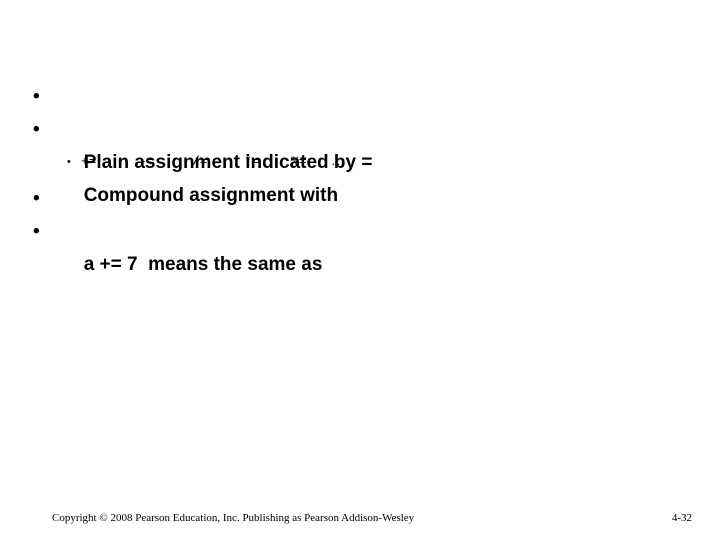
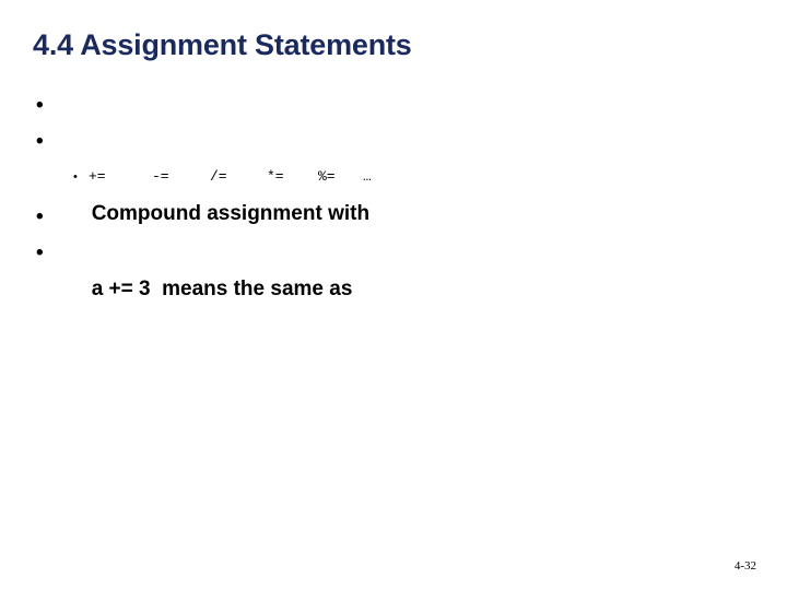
+ 4.4 Assignment Statements
  •
- Plain assignment indicated by =
  •
  Compound assignment with
  •
  += -= /= *= %= …
  •
- a += 7 means the same as
+ a += 3 means the same as
  •
- Copyright © 2008 Pearson Education, Inc. Publishing as Pearson Addison-Wesley
  4-32
